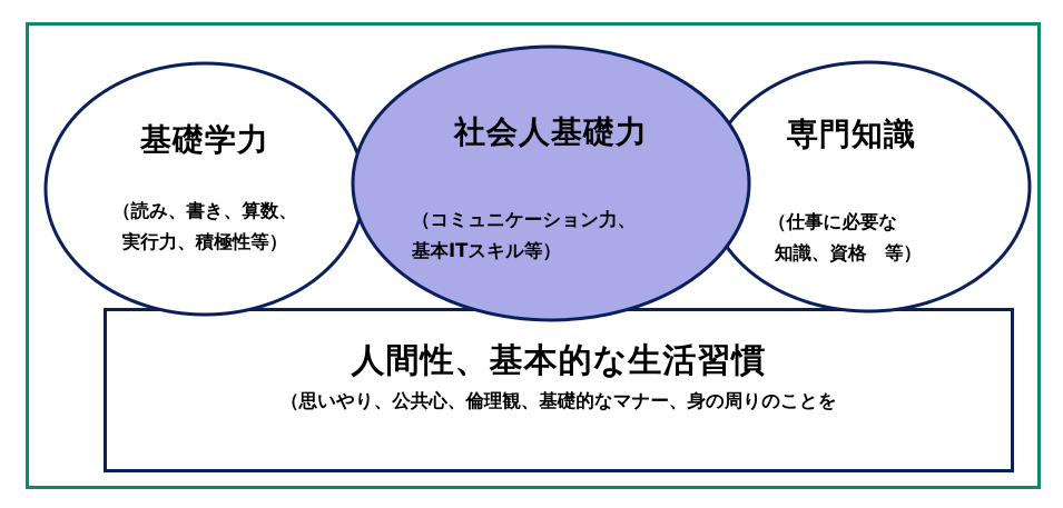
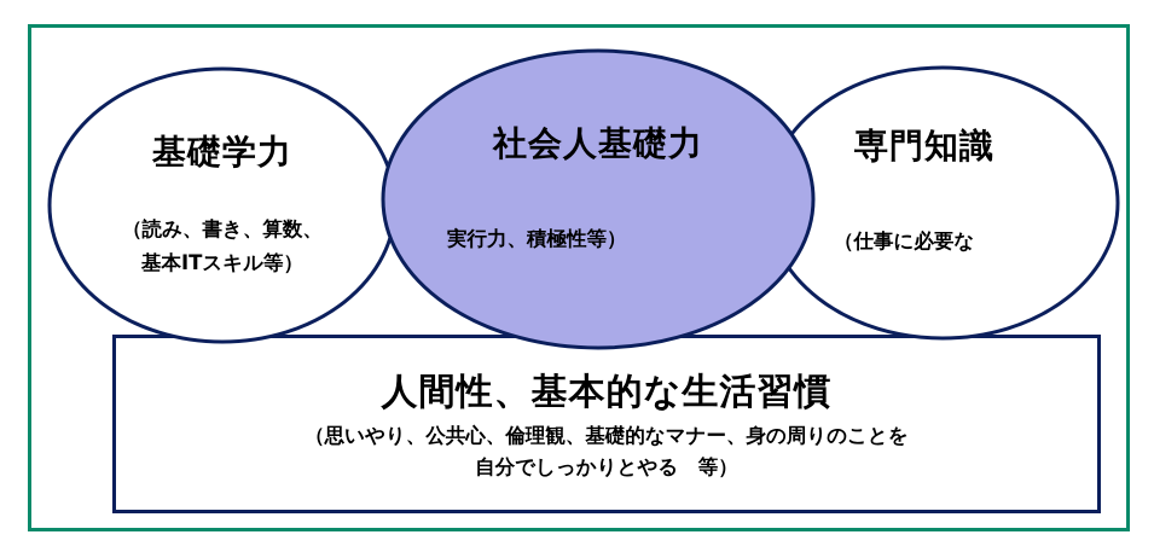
  人間性、基本的な生活習慣
  （思いやり、公共心、倫理観、基礎的なマナー、身の周りのことを
+ 自分でしっかりとやる 等）
  基礎学力
  （読み、書き、算数、
- 実行力、積極性等）
+ 基本ITスキル等）
  社会人基礎力
- （コミュニケーション力、
- 基本ITスキル等）
+ 実行力、積極性等）
  専門知識
  （仕事に必要な
- 知識、資格 等）
